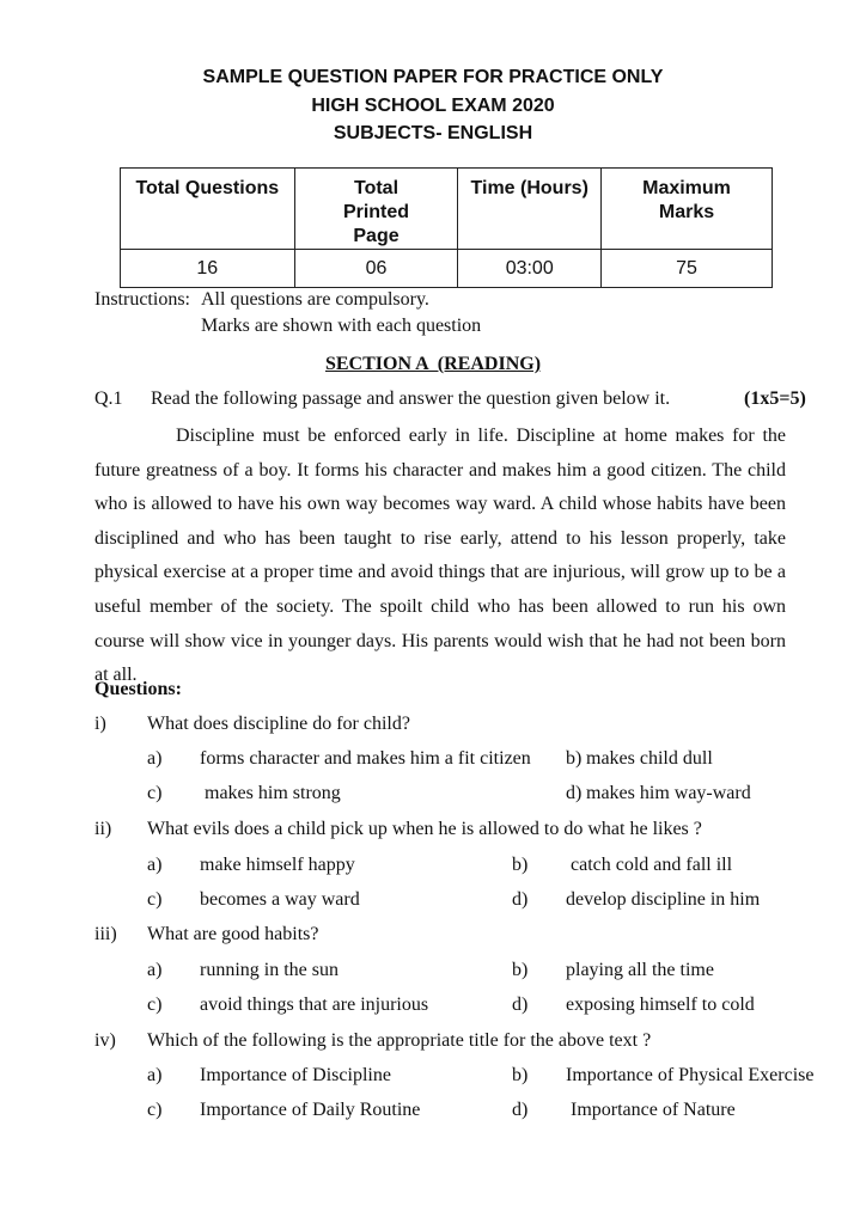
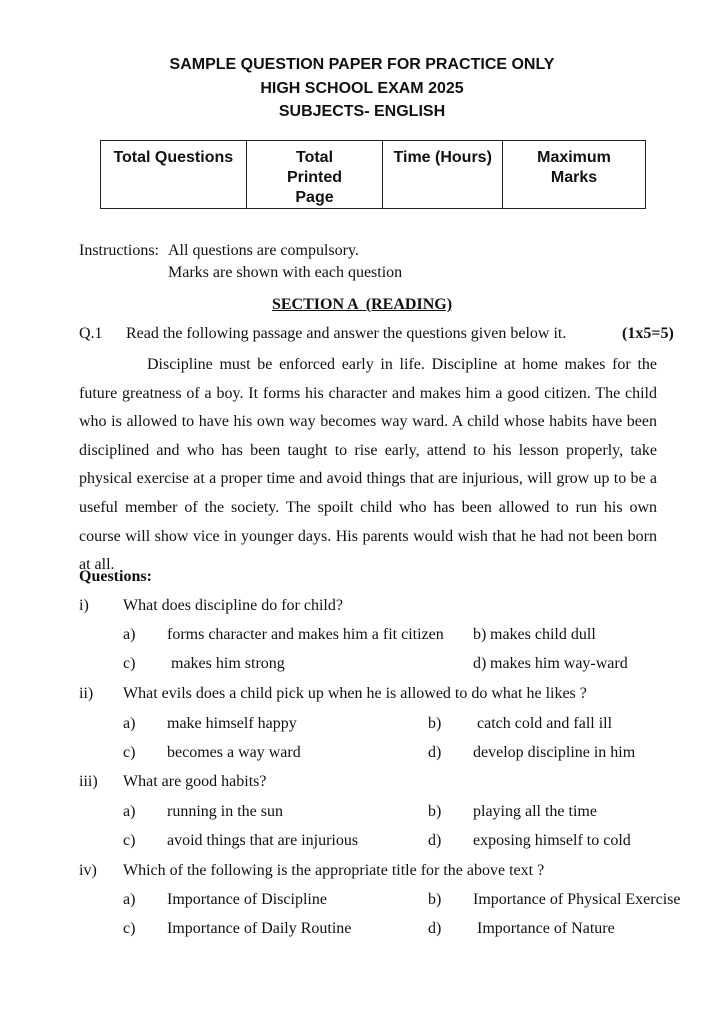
  SAMPLE QUESTION PAPER FOR PRACTICE ONLY
- HIGH SCHOOL EXAM 2020
+ HIGH SCHOOL EXAM 2025
  SUBJECTS- ENGLISH
  Total Questions	Total Printed Page	Time (Hours)	Maximum Marks
- 16	06	03:00	75
  Instructions:
  All questions are compulsory.
  Marks are shown with each question
  SECTION A (READING)
  Q.1
- Read the following passage and answer the question given below it.
+ Read the following passage and answer the questions given below it.
  (1x5=5)
  Discipline must be enforced early in life. Discipline at home makes for the future greatness of a boy. It forms his character and makes him a good citizen. The child who is allowed to have his own way becomes way ward. A child whose habits have been disciplined and who has been taught to rise early, attend to his lesson properly, take physical exercise at a proper time and avoid things that are injurious, will grow up to be a useful member of the society. The spoilt child who has been allowed to run his own course will show vice in younger days. His parents would wish that he had not been born at all.
  Questions:
  i)
  What does discipline do for child?
  a)
  forms character and makes him a fit citizen
  b)
  makes child dull
  c)
  makes him strong
  d)
  makes him way-ward
  ii)
  What evils does a child pick up when he is allowed to do what he likes ?
  a)
  make himself happy
  b)
  catch cold and fall ill
  c)
  becomes a way ward
  d)
  develop discipline in him
  iii)
  What are good habits?
  a)
  running in the sun
  b)
  playing all the time
  c)
  avoid things that are injurious
  d)
  exposing himself to cold
  iv)
  Which of the following is the appropriate title for the above text ?
  a)
  Importance of Discipline
  b)
  Importance of Physical Exercise
  c)
  Importance of Daily Routine
  d)
  Importance of Nature
